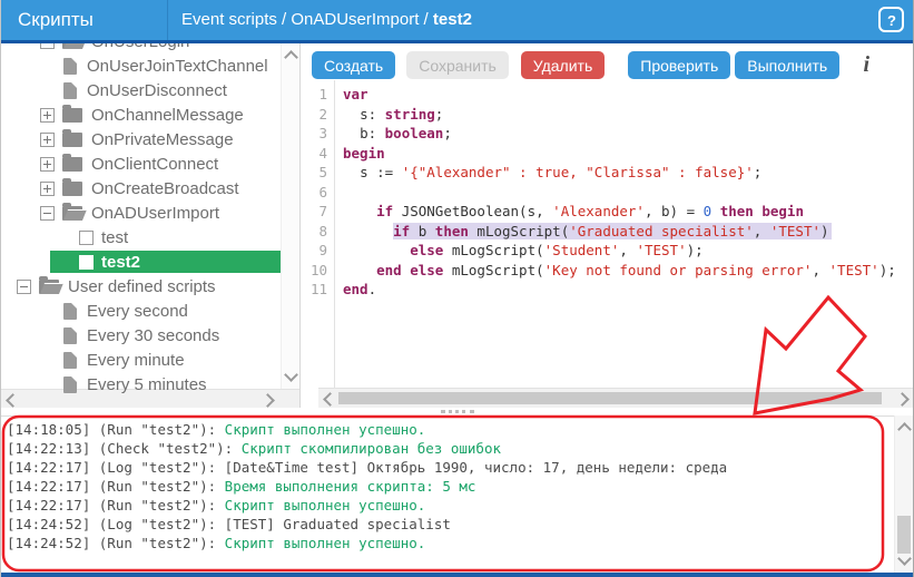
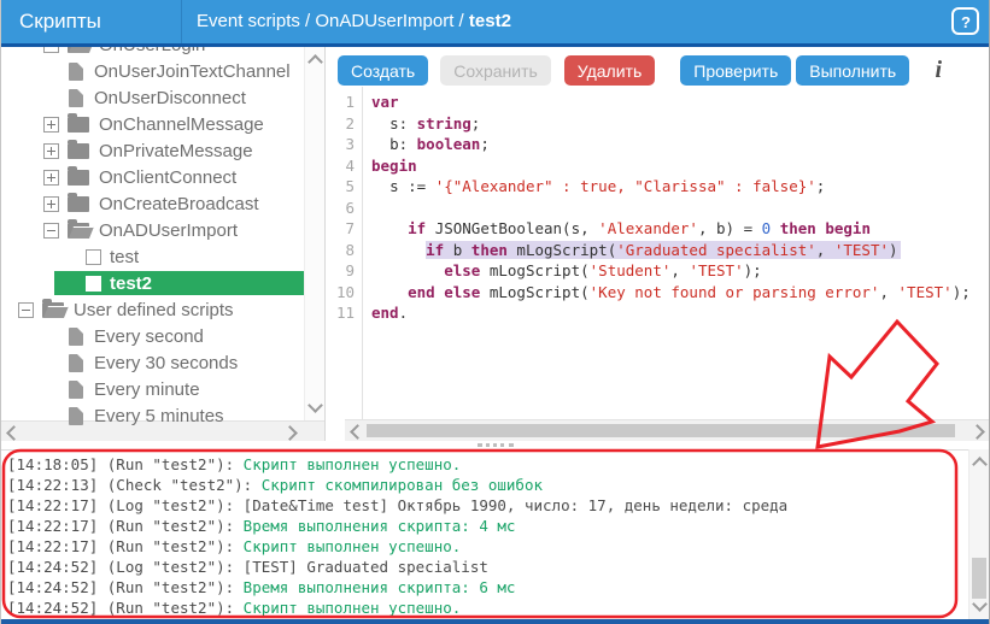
  Скрипты
  Event scripts / OnADUserImport / test2
  ?
  OnUserJoinTextChannel
  OnUserDisconnect
  OnChannelMessage
  OnPrivateMessage
  OnClientConnect
  OnCreateBroadcast
  OnADUserImport
  test
  test2
  User defined scripts
  Every second
  Every 30 seconds
  Every minute
  Every 5 minutes
  Создать
  Сохранить
  Удалить
  Проверить
  Выполнить
  i
  1
  2
  3
  4
  5
  6
  7
  8
  9
  10
  11
  var
  s: string;
  b: boolean;
  begin
  s := '{"Alexander" : true, "Clarissa" : false}';
  if JSONGetBoolean(s, 'Alexander', b) = 0 then begin
  if b then mLogScript('Graduated specialist', 'TEST')
  else mLogScript('Student', 'TEST');
  end else mLogScript('Key not found or parsing error', 'TEST');
  end.
  [14:18:05] (Run "test2"): Скрипт выполнен успешно.
  [14:22:13] (Check "test2"): Скрипт скомпилирован без ошибок
  [14:22:17] (Log "test2"): [Date&Time test] Октябрь 1990, число: 17, день недели: среда
- [14:22:17] (Run "test2"): Время выполнения скрипта: 5 мс
+ [14:22:17] (Run "test2"): Время выполнения скрипта: 4 мс
  [14:22:17] (Run "test2"): Скрипт выполнен успешно.
  [14:24:52] (Log "test2"): [TEST] Graduated specialist
+ [14:24:52] (Run "test2"): Время выполнения скрипта: 6 мс
  [14:24:52] (Run "test2"): Скрипт выполнен успешно.
